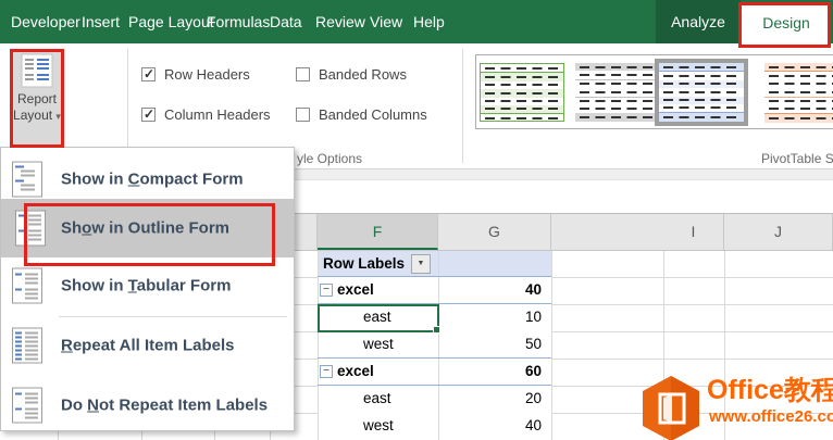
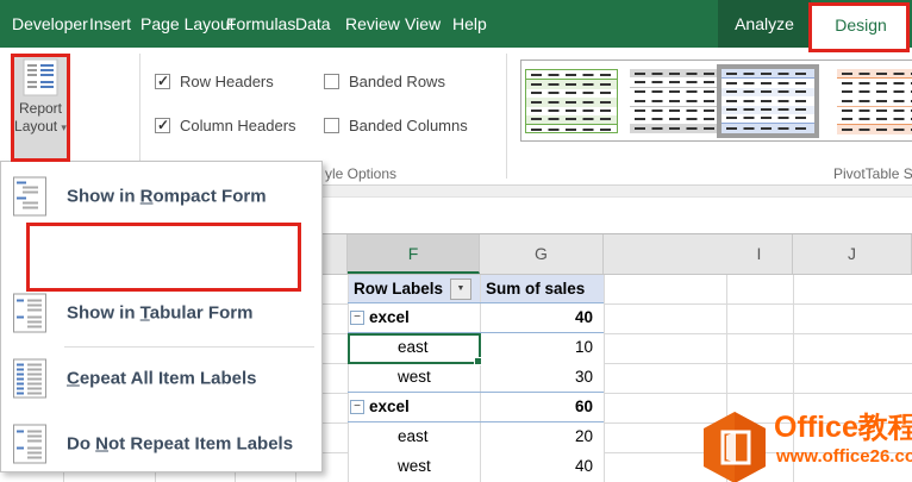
  Developer
  Insert
  Page Layout
  Formulas
  Data
  Review
  View
  Help
  Analyze
  Design
  Report
  Layout ▾
  ✓
  Row Headers
  Banded Rows
  ✓
  Column Headers
  Banded Columns
  yle Options
  PivotTable S
  F
  G
  I
  J
  Row Labels
+ Sum of sales
  −
  excel
  40
  east
  10
  west
- 50
+ 30
  −
  excel
  60
  east
  20
  west
  40
- Show in Compact Form
+ Show in Rompact Form
- Show in Outline Form
  Show in Tabular Form
- Repeat All Item Labels
+ Cepeat All Item Labels
  Do Not Repeat Item Labels
  Office教程
  www.office26.co
